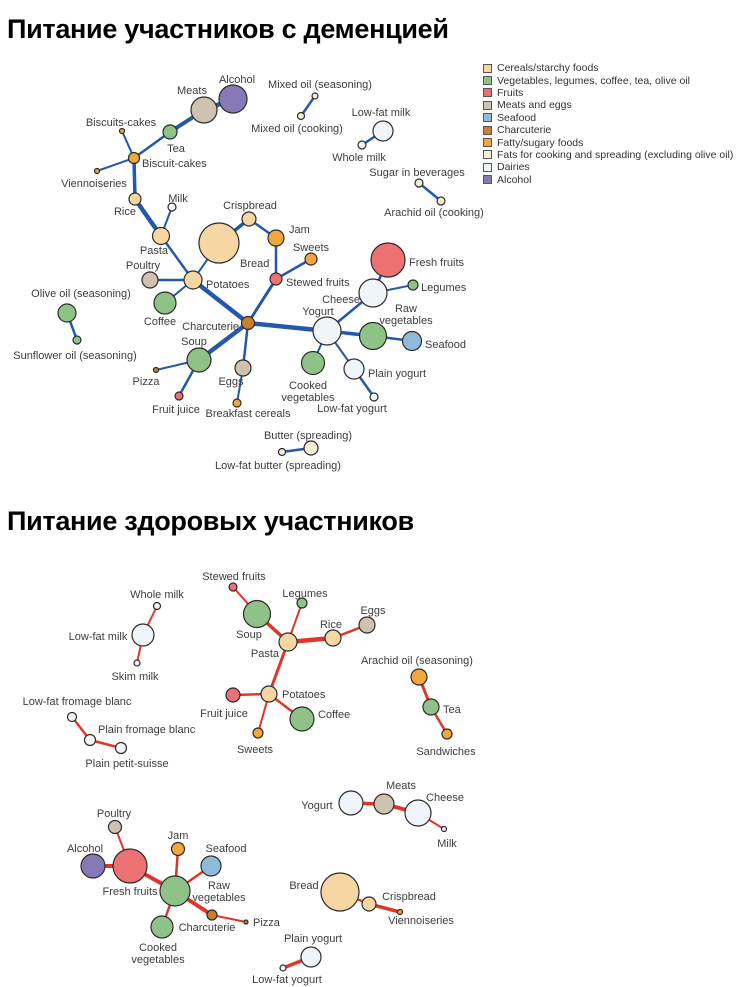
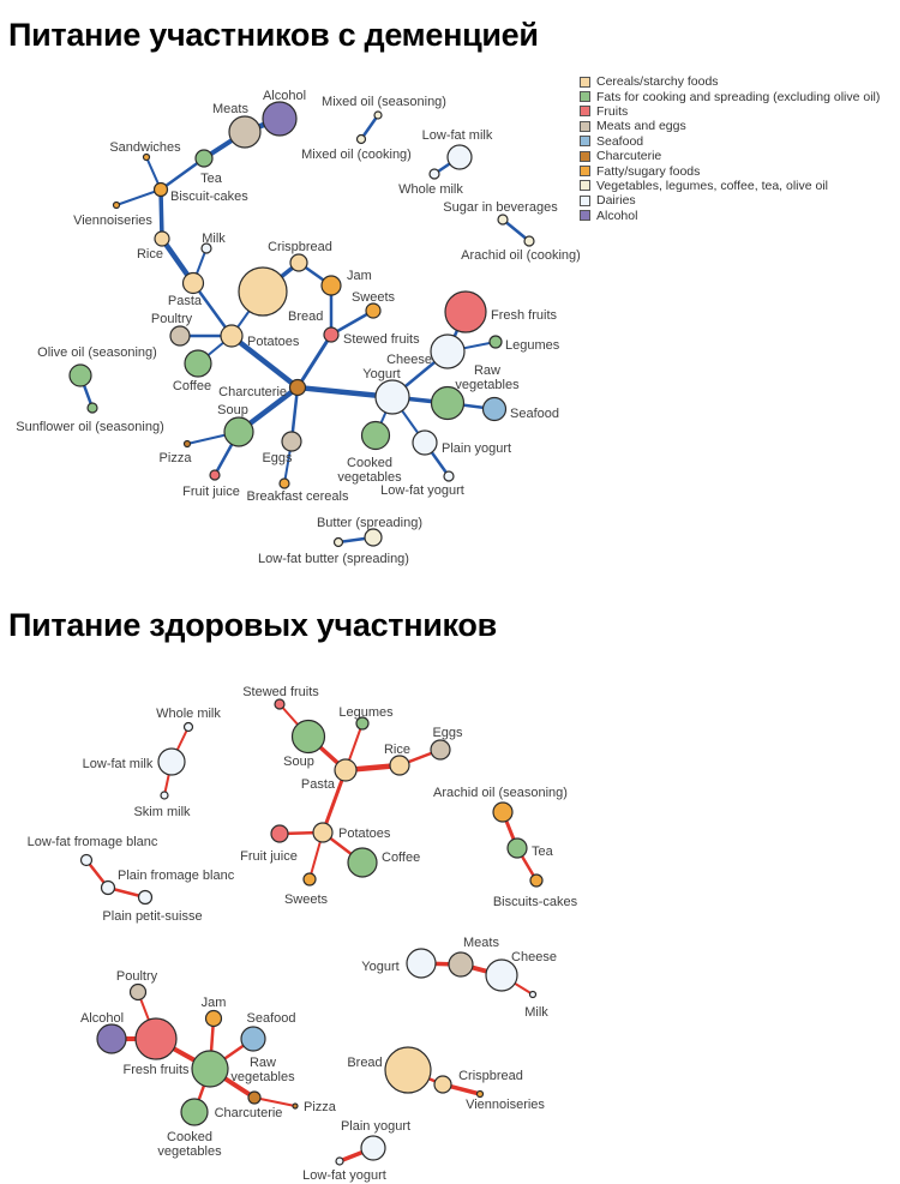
  Питание участников с деменцией
  Питание здоровых участников
  Alcohol
  Meats
  Tea
- Biscuits-cakes
+ Sandwiches
  Biscuit-cakes
  Viennoiseries
  Rice
  Milk
  Pasta
  Crispbread
  Bread
  Jam
  Sweets
  Stewed fruits
  Potatoes
  Poultry
  Coffee
  Charcuterie
  Yogurt
  Cheese
  Fresh fruits
  Legumes
  Raw vegetables
  Seafood
  Cooked vegetables
  Plain yogurt
  Low-fat yogurt
  Soup
  Pizza
  Fruit juice
  Eggs
  Breakfast cereals
  Olive oil (seasoning)
  Sunflower oil (seasoning)
  Mixed oil (seasoning)
  Mixed oil (cooking)
  Low-fat milk
  Whole milk
  Sugar in beverages
  Arachid oil (cooking)
  Butter (spreading)
  Low-fat butter (spreading)
  Whole milk
  Low-fat milk
  Skim milk
  Stewed fruits
  Soup
  Legumes
  Pasta
  Rice
  Eggs
  Arachid oil (seasoning)
  Tea
- Sandwiches
+ Biscuits-cakes
  Low-fat fromage blanc
  Plain fromage blanc
  Plain petit-suisse
  Fruit juice
  Potatoes
  Coffee
  Sweets
  Poultry
  Alcohol
  Fresh fruits
  Jam
  Seafood
  Raw vegetables
  Charcuterie
  Pizza
  Cooked vegetables
  Yogurt
  Meats
  Cheese
  Milk
  Bread
  Crispbread
  Viennoiseries
  Plain yogurt
  Low-fat yogurt
  Cereals/starchy foods
- Vegetables, legumes, coffee, tea, olive oil
+ Fats for cooking and spreading (excluding olive oil)
  Fruits
  Meats and eggs
  Seafood
  Charcuterie
  Fatty/sugary foods
- Fats for cooking and spreading (excluding olive oil)
+ Vegetables, legumes, coffee, tea, olive oil
  Dairies
  Alcohol
